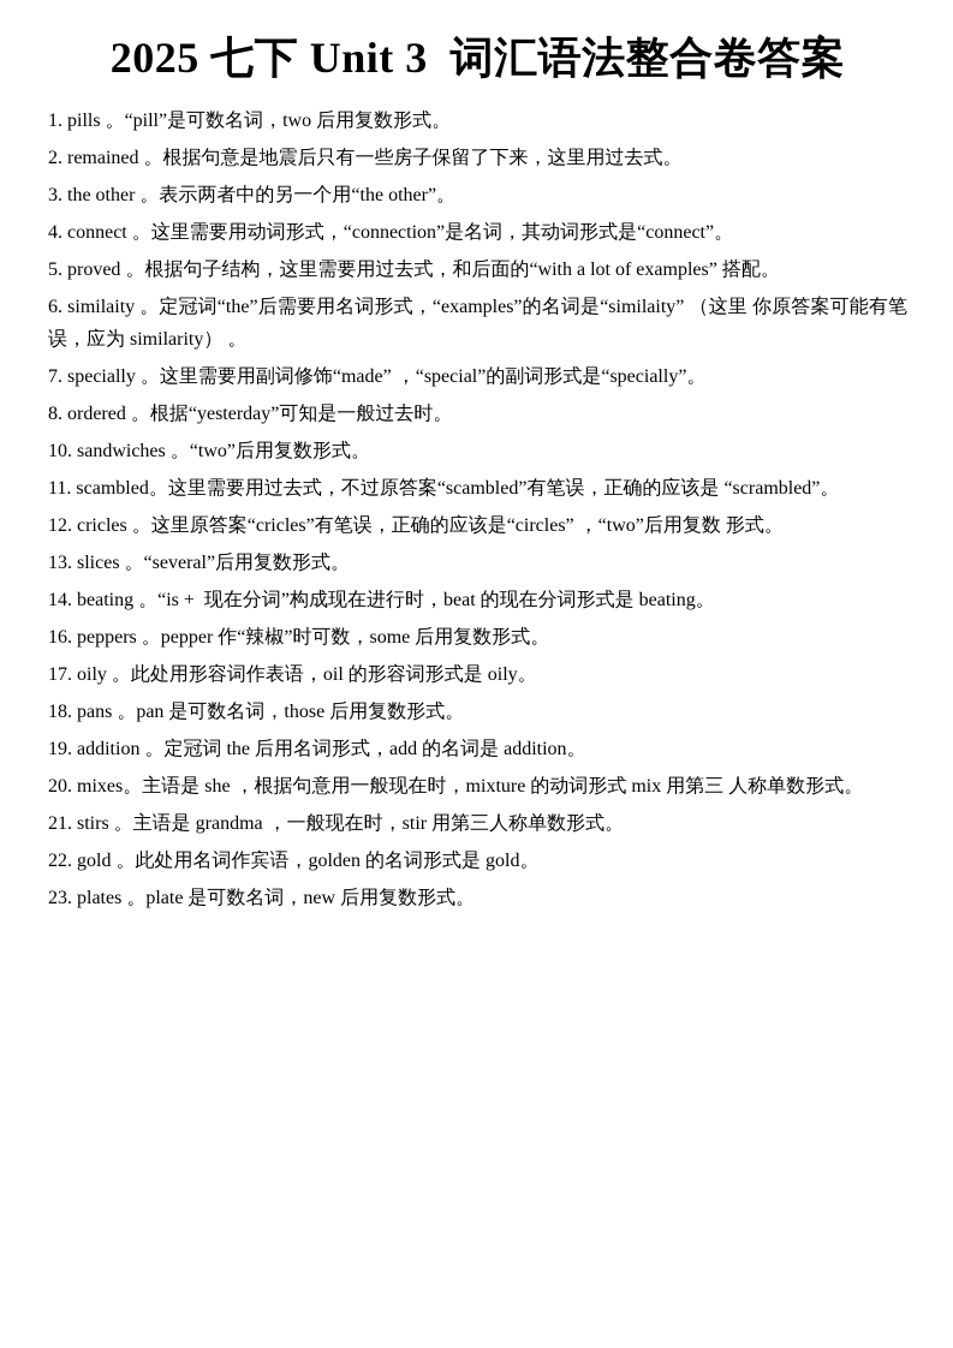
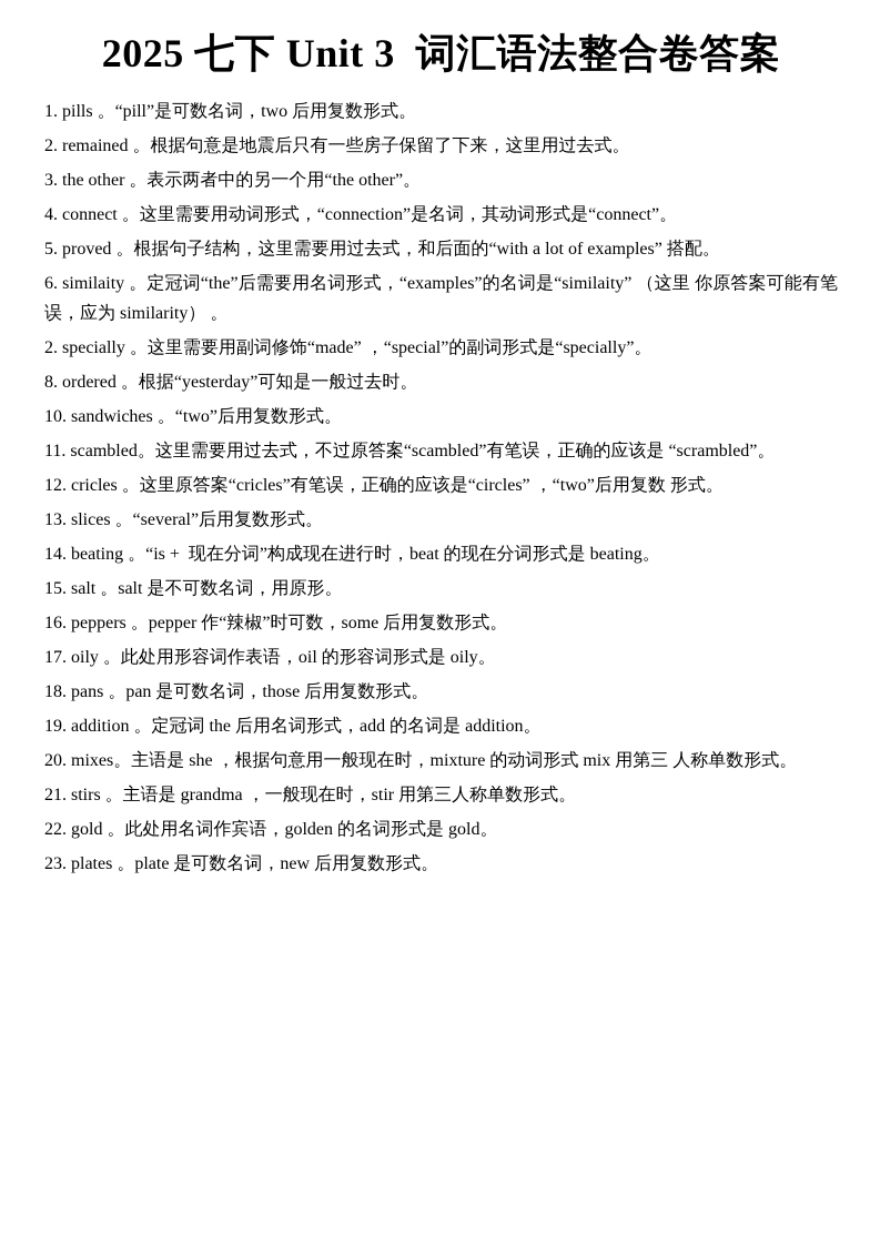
  2025 七下 Unit 3 词汇语法整合卷答案
  1. pills 。“pill”是可数名词，two 后用复数形式。
  2. remained 。根据句意是地震后只有一些房子保留了下来，这里用过去式。
  3. the other 。表示两者中的另一个用“the other”。
  4. connect 。这里需要用动词形式，“connection”是名词，其动词形式是“connect”。
  5. proved 。根据句子结构，这里需要用过去式，和后面的“with a lot of examples” 搭配。
  6. similaity 。定冠词“the”后需要用名词形式，“examples”的名词是“similaity” （这里 你原答案可能有笔误，应为 similarity） 。
- 7. specially 。这里需要用副词修饰“made” ，“special”的副词形式是“specially”。
+ 2. specially 。这里需要用副词修饰“made” ，“special”的副词形式是“specially”。
  8. ordered 。根据“yesterday”可知是一般过去时。
  10. sandwiches 。“two”后用复数形式。
  11. scambled。这里需要用过去式，不过原答案“scambled”有笔误，正确的应该是 “scrambled”。
  12. cricles 。这里原答案“cricles”有笔误，正确的应该是“circles” ，“two”后用复数 形式。
  13. slices 。“several”后用复数形式。
  14. beating 。“is + 现在分词”构成现在进行时，beat 的现在分词形式是 beating。
+ 15. salt 。salt 是不可数名词，用原形。
  16. peppers 。pepper 作“辣椒”时可数，some 后用复数形式。
  17. oily 。此处用形容词作表语，oil 的形容词形式是 oily。
  18. pans 。pan 是可数名词，those 后用复数形式。
  19. addition 。定冠词 the 后用名词形式，add 的名词是 addition。
  20. mixes。主语是 she ，根据句意用一般现在时，mixture 的动词形式 mix 用第三 人称单数形式。
  21. stirs 。主语是 grandma ，一般现在时，stir 用第三人称单数形式。
  22. gold 。此处用名词作宾语，golden 的名词形式是 gold。
  23. plates 。plate 是可数名词，new 后用复数形式。
